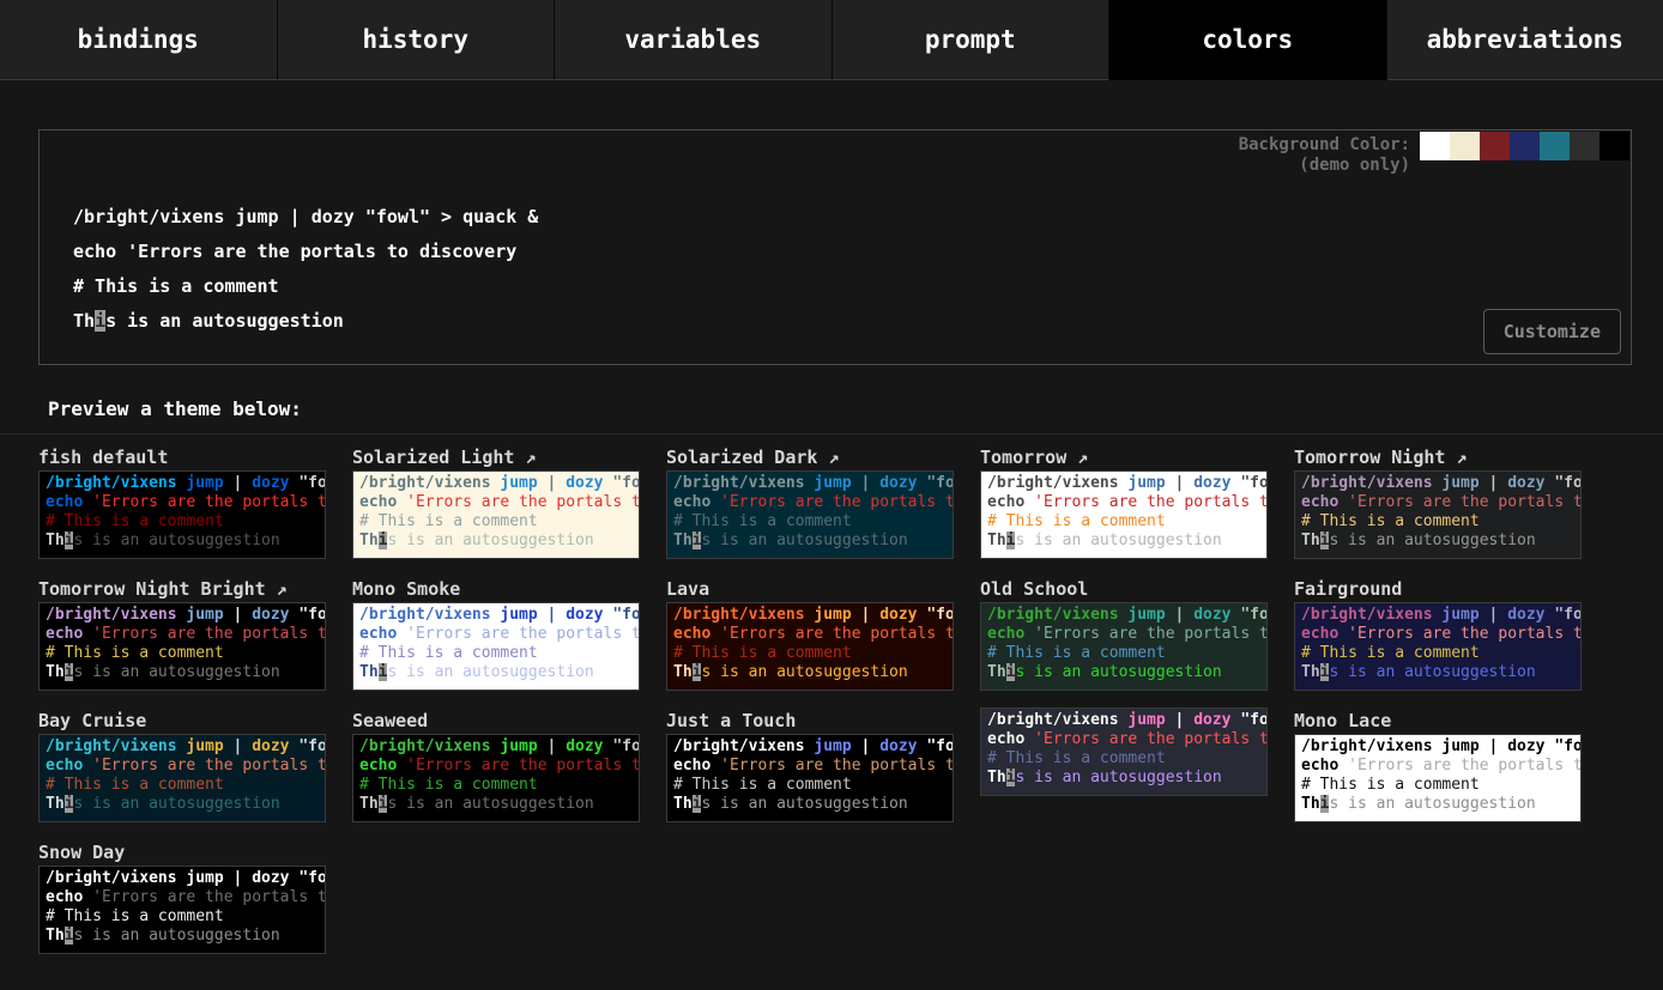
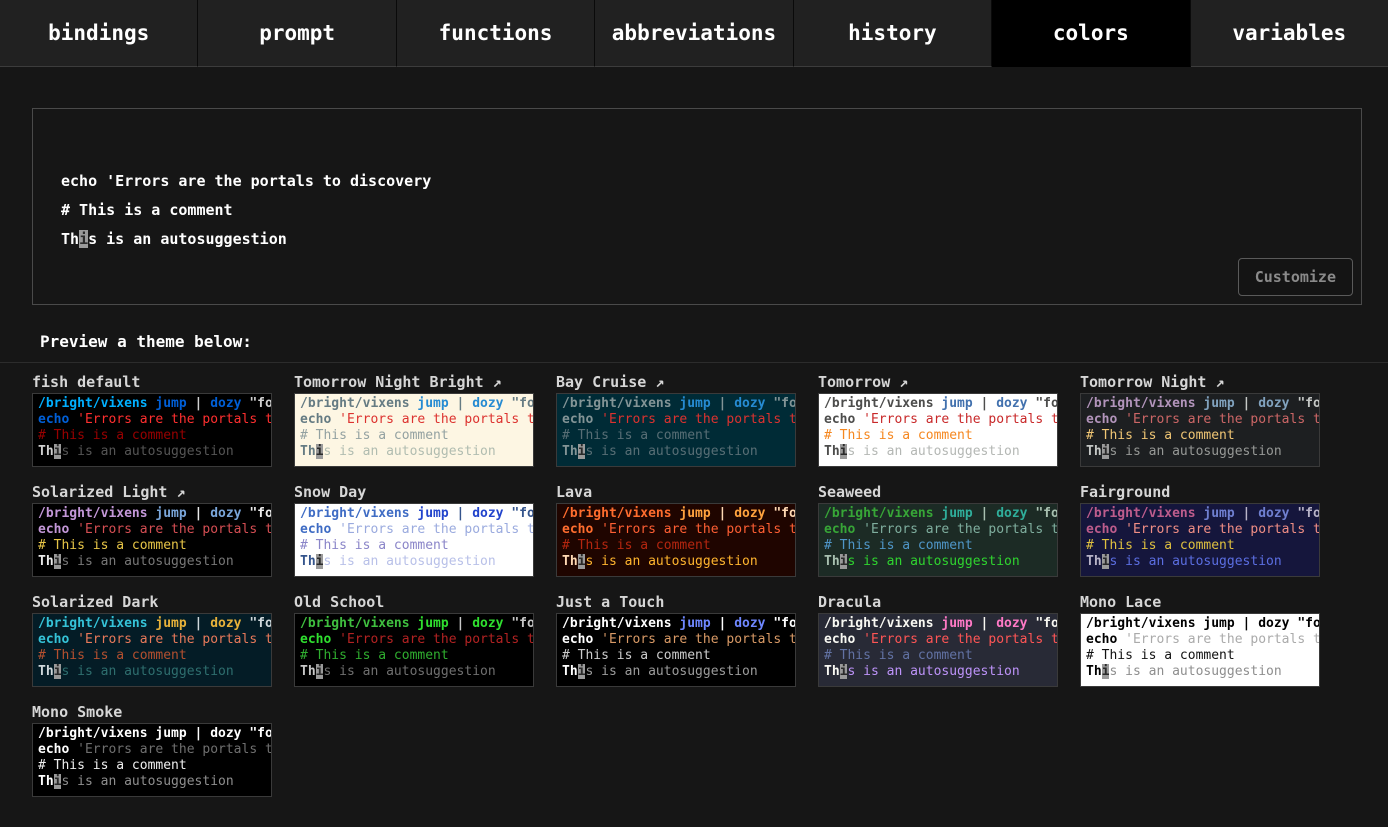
  bindings
- history
+ prompt
+ functions
- variables
+ abbreviations
- prompt
+ history
  colors
- abbreviations
+ variables
- Background Color:
- (demo only)
- /bright/vixens jump | dozy "fowl" > quack &
  echo 'Errors are the portals to discovery
  # This is a comment
  This is an autosuggestion
  Customize
  Preview a theme below:
  fish default
  /bright/vixens jump | dozy "fo
  echo 'Errors are the portals t
  # This is a comment
  This is an autosuggestion
- Solarized Light ↗
+ Tomorrow Night Bright ↗
  /bright/vixens jump | dozy "fo
  echo 'Errors are the portals t
  # This is a comment
  This is an autosuggestion
- Solarized Dark ↗
+ Bay Cruise ↗
  /bright/vixens jump | dozy "fo
  echo 'Errors are the portals t
  # This is a comment
  This is an autosuggestion
  Tomorrow ↗
  /bright/vixens jump | dozy "fo
  echo 'Errors are the portals t
  # This is a comment
  This is an autosuggestion
  Tomorrow Night ↗
  /bright/vixens jump | dozy "fo
  echo 'Errors are the portals t
  # This is a comment
  This is an autosuggestion
- Tomorrow Night Bright ↗
+ Solarized Light ↗
  /bright/vixens jump | dozy "fo
  echo 'Errors are the portals t
  # This is a comment
  This is an autosuggestion
- Mono Smoke
+ Snow Day
  /bright/vixens jump | dozy "fo
  echo 'Errors are the portals t
  # This is a comment
  This is an autosuggestion
  Lava
  /bright/vixens jump | dozy "fo
  echo 'Errors are the portals t
  # This is a comment
  This is an autosuggestion
- Old School
+ Seaweed
  /bright/vixens jump | dozy "fo
  echo 'Errors are the portals t
  # This is a comment
  This is an autosuggestion
  Fairground
  /bright/vixens jump | dozy "fo
  echo 'Errors are the portals t
  # This is a comment
  This is an autosuggestion
- Bay Cruise
+ Solarized Dark
  /bright/vixens jump | dozy "fo
  echo 'Errors are the portals t
  # This is a comment
  This is an autosuggestion
- Seaweed
+ Old School
  /bright/vixens jump | dozy "fo
  echo 'Errors are the portals t
  # This is a comment
  This is an autosuggestion
  Just a Touch
  /bright/vixens jump | dozy "fo
  echo 'Errors are the portals t
  # This is a comment
  This is an autosuggestion
+ Dracula
  /bright/vixens jump | dozy "fo
  echo 'Errors are the portals t
  # This is a comment
  This is an autosuggestion
  Mono Lace
  /bright/vixens jump | dozy "fo
  echo 'Errors are the portals t
  # This is a comment
  This is an autosuggestion
- Snow Day
+ Mono Smoke
  /bright/vixens jump | dozy "fo
  echo 'Errors are the portals t
  # This is a comment
  This is an autosuggestion
